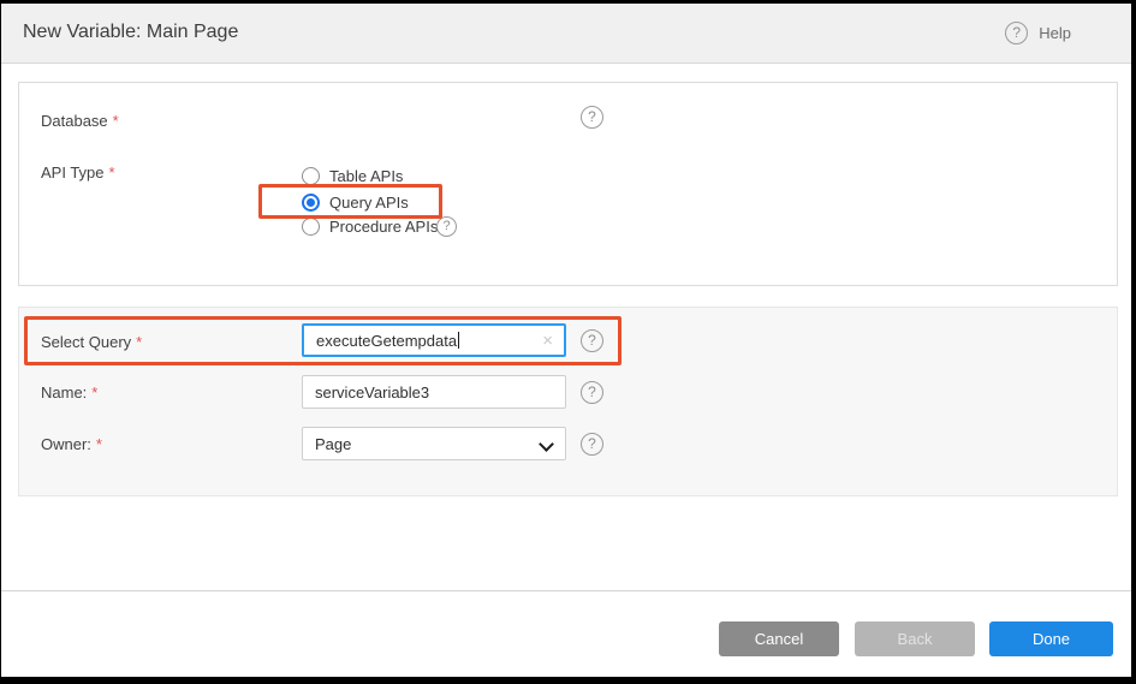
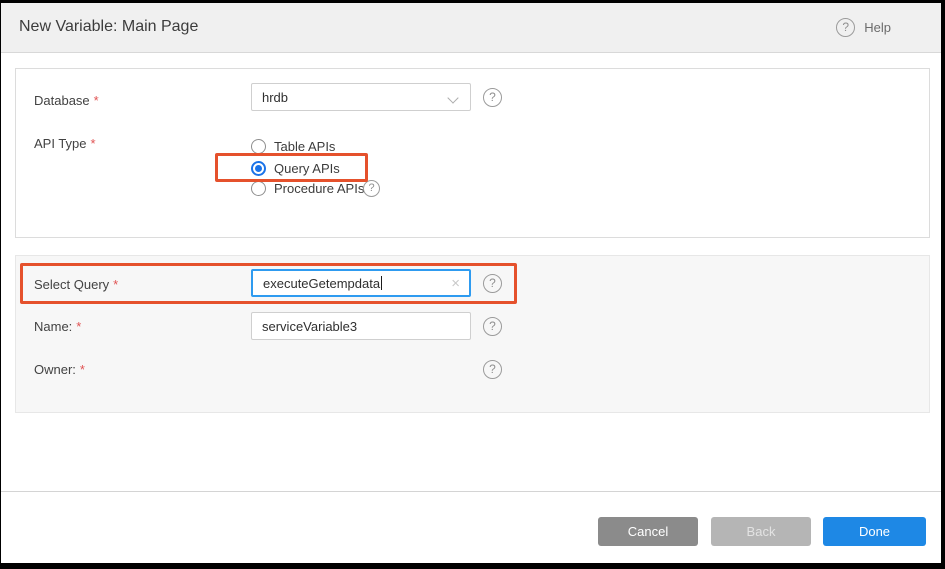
  New Variable: Main Page
  ?
  Help
  Database *
+ hrdb
  ?
  API Type *
  Table APIs
  Query APIs
  Procedure APIs
  ?
  Select Query *
  executeGetempdata
  ×
  ?
  Name: *
  serviceVariable3
  ?
  Owner: *
- Page
  ?
  Cancel
  Back
  Done
